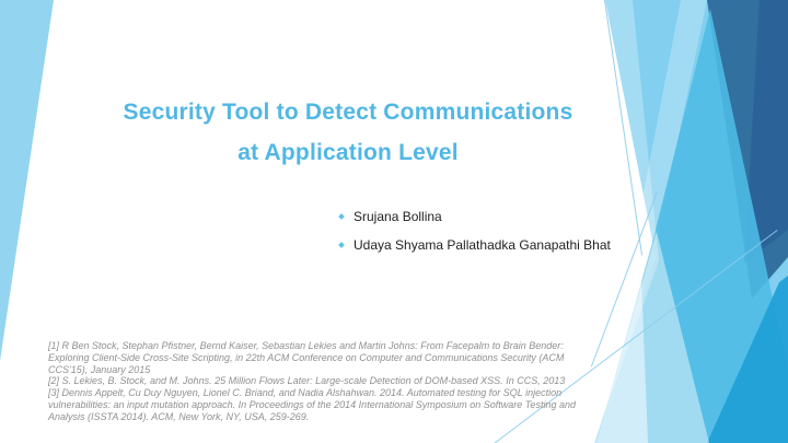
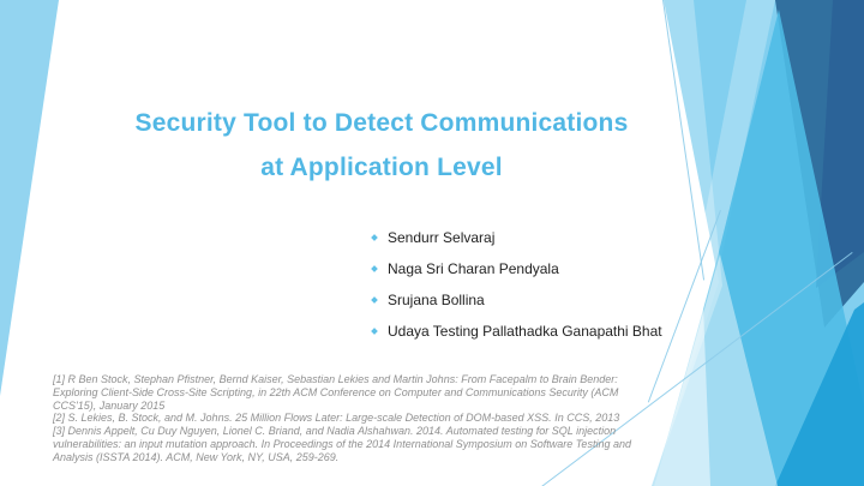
  Security Tool to Detect Communications
  at Application Level
+ Sendurr Selvaraj
+ Naga Sri Charan Pendyala
  Srujana Bollina
- Udaya Shyama Pallathadka Ganapathi Bhat
+ Udaya Testing Pallathadka Ganapathi Bhat
  [1] R Ben Stock, Stephan Pfistner, Bernd Kaiser, Sebastian Lekies and Martin Johns: From Facepalm to Brain Bender: Exploring Client-Side Cross-Site Scripting, in 22th ACM Conference on Computer and Communications Security (ACM CCS'15), January 2015
  [2] S. Lekies, B. Stock, and M. Johns. 25 Million Flows Later: Large-scale Detection of DOM-based XSS. In CCS, 2013
  [3] Dennis Appelt, Cu Duy Nguyen, Lionel C. Briand, and Nadia Alshahwan. 2014. Automated testing for SQL injection vulnerabilities: an input mutation approach. In Proceedings of the 2014 International Symposium on Software Testing and Analysis (ISSTA 2014). ACM, New York, NY, USA, 259-269.
